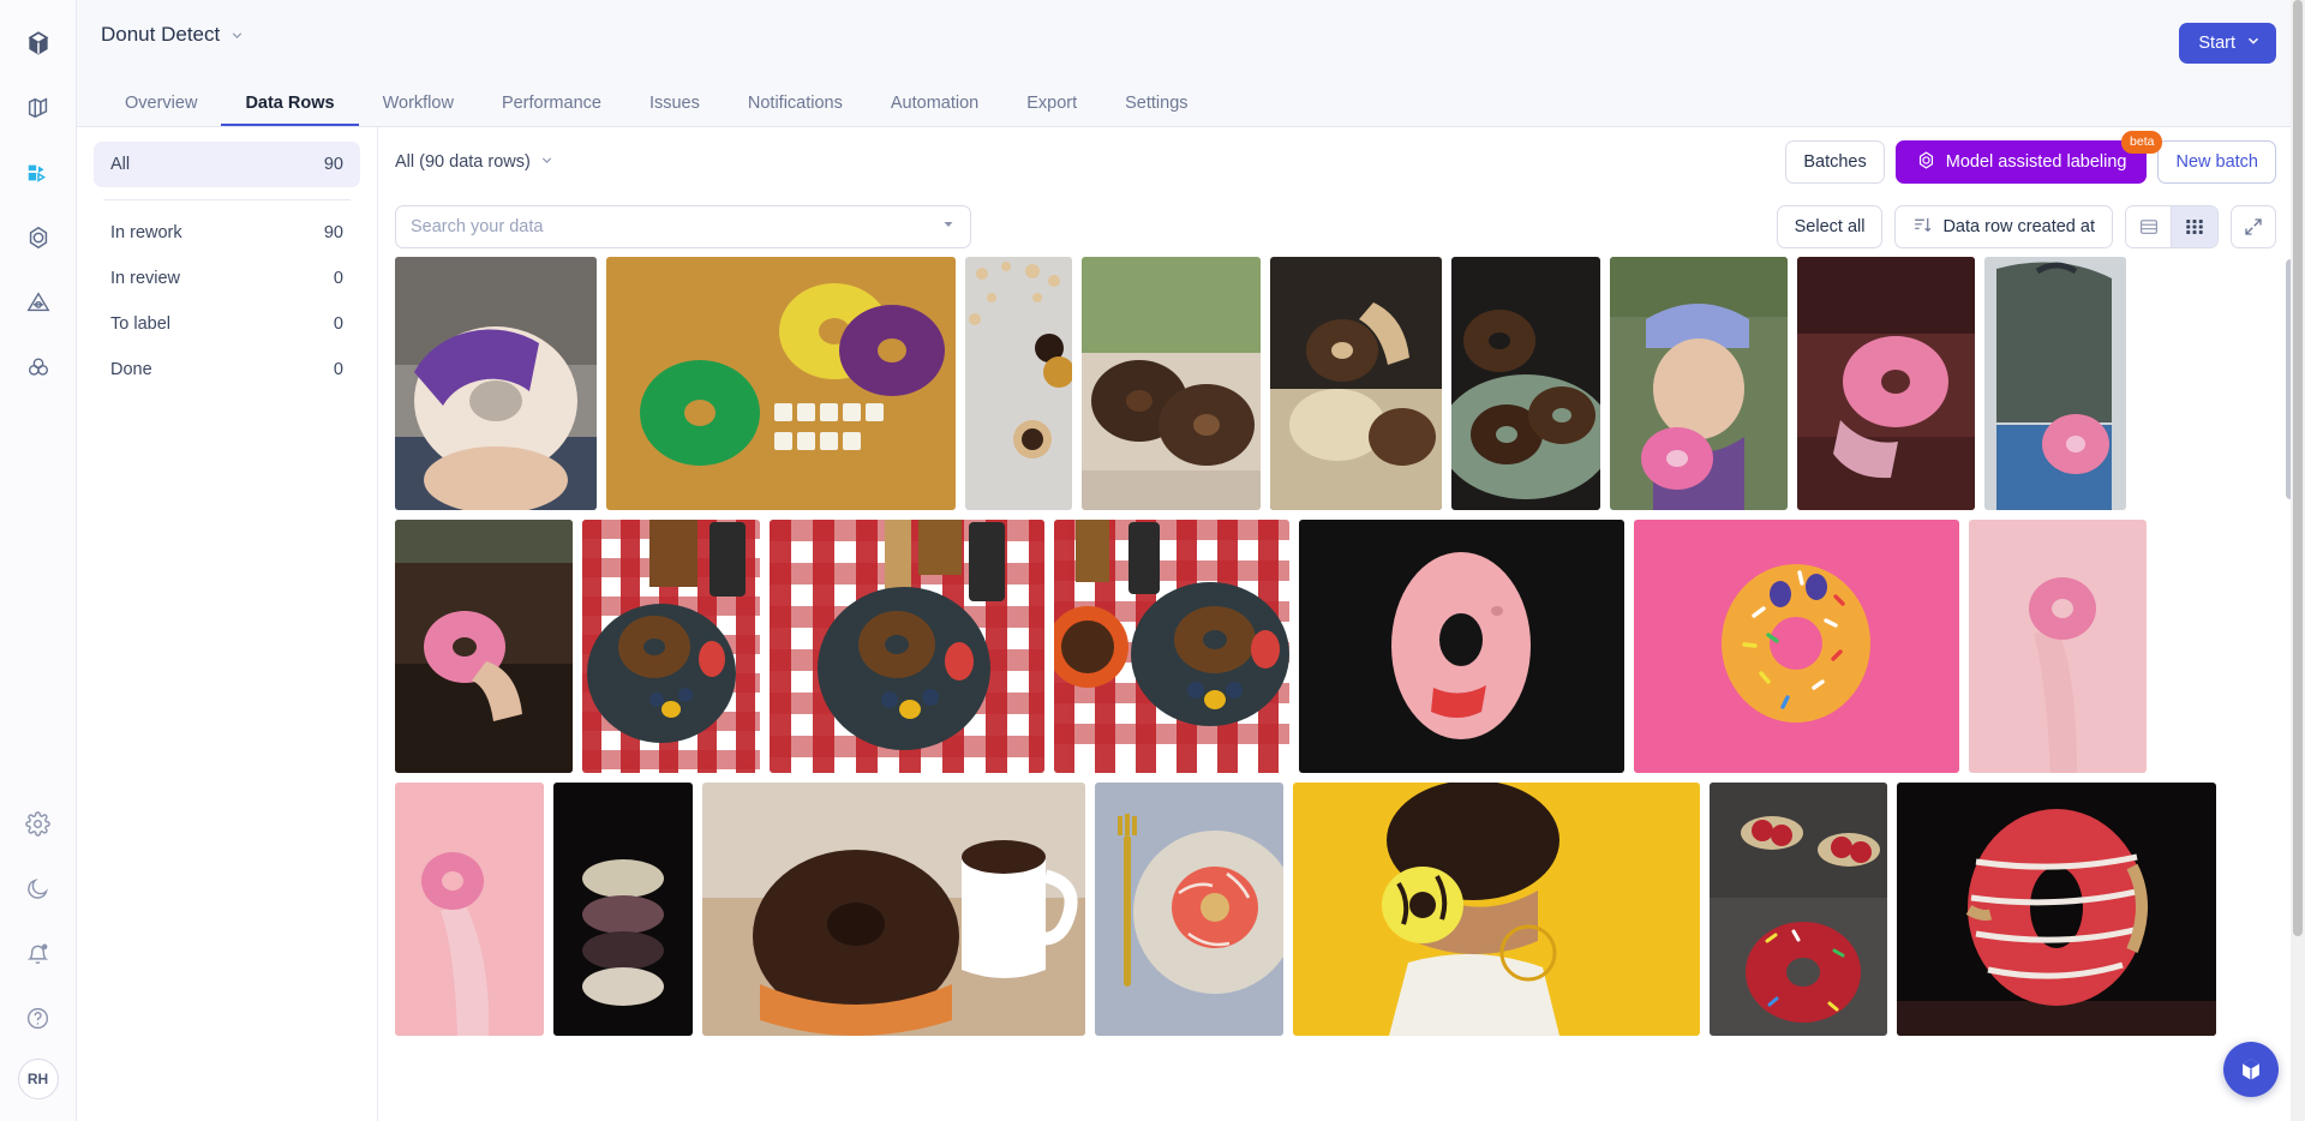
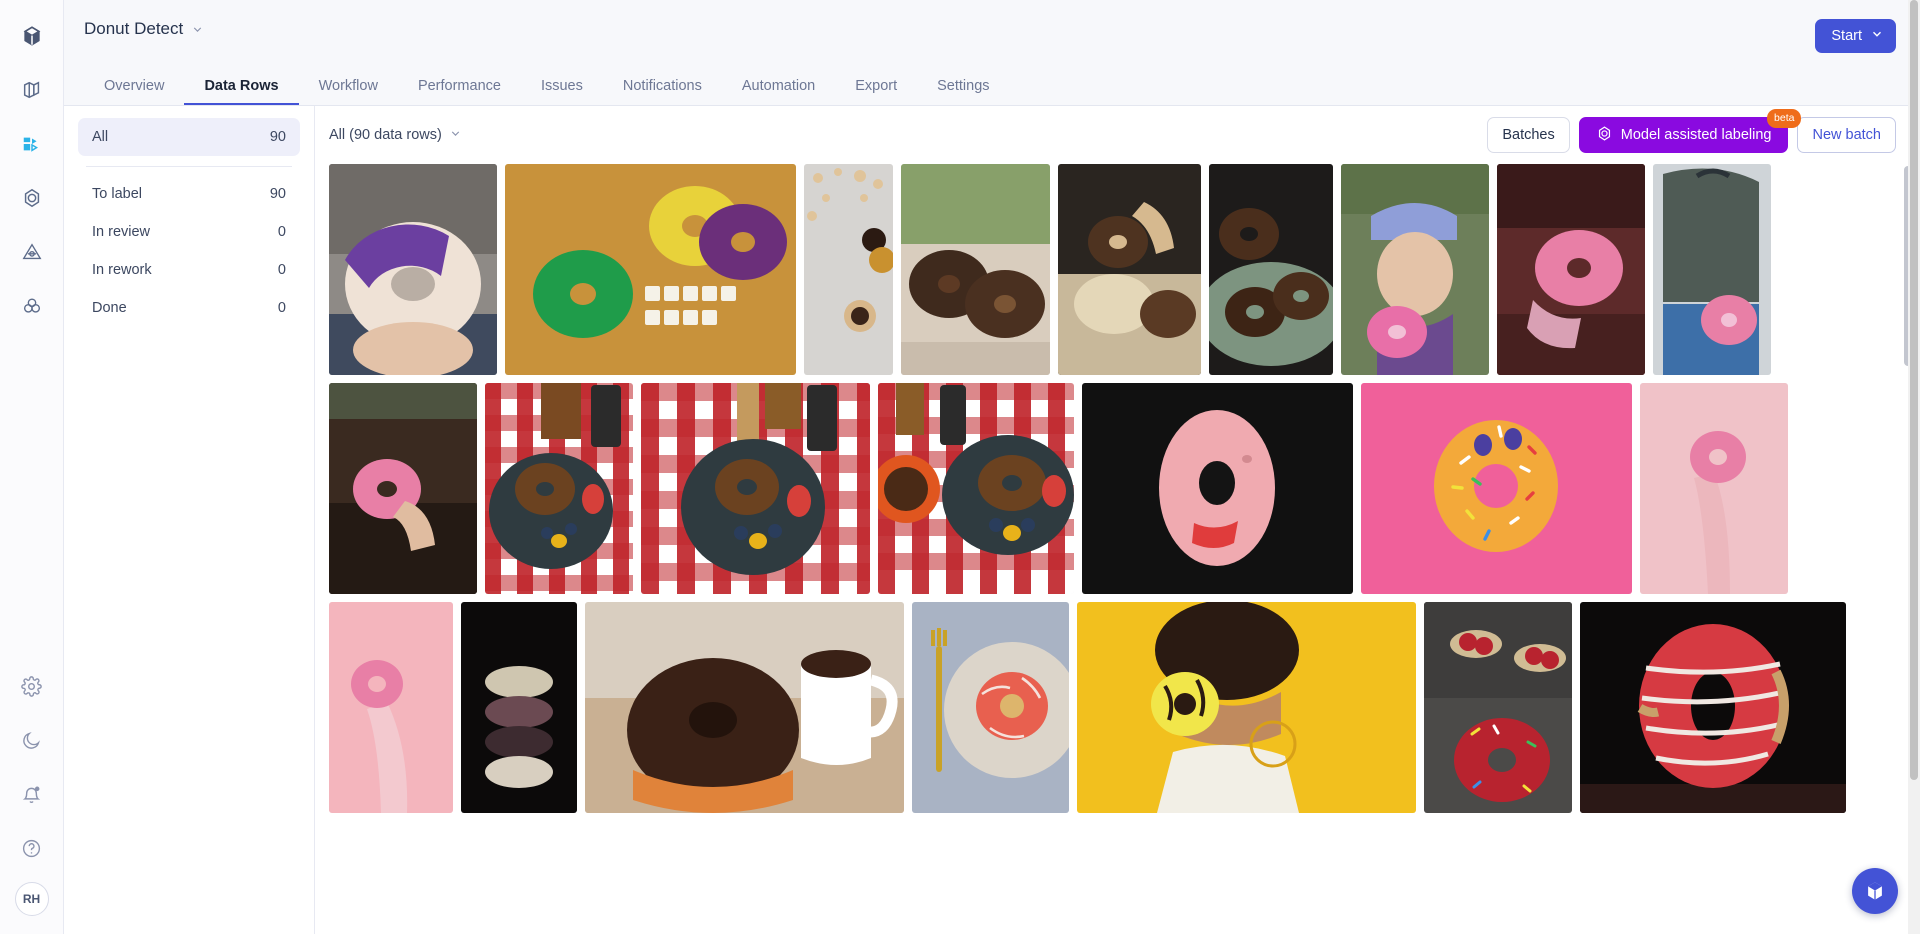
  RH
  Donut Detect
  Start
  Overview
  Data Rows
  Workflow
  Performance
  Issues
  Notifications
  Automation
  Export
  Settings
  All
  90
- In rework
+ To label
  90
  In review
  0
- To label
+ In rework
  0
  Done
  0
  All (90 data rows)
  Batches
  Model assisted labeling
  beta
  New batch
- Search your data
- Select all
- Data row created at
